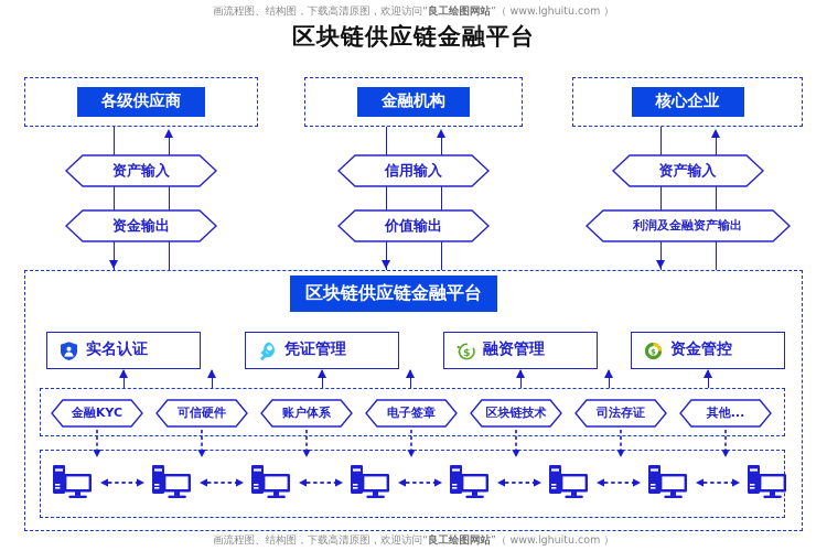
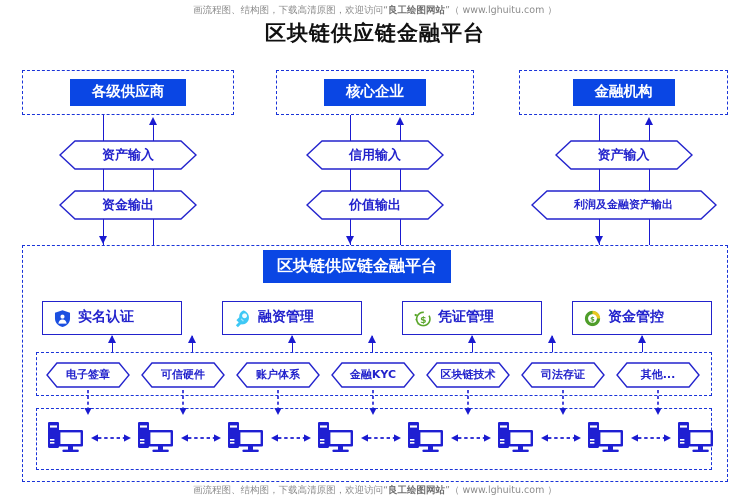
  画流程图、结构图，下载高清原图，欢迎访问“良工绘图网站”（ www.lghuitu.com ）
  区块链供应链金融平台
  各级供应商
  资产输入
  资金输出
- 金融机构
+ 核心企业
  信用输入
  价值输出
- 核心企业
+ 金融机构
  资产输入
  利润及金融资产输出
  区块链供应链金融平台
  实名认证
- 凭证管理
+ 融资管理
  $
- 融资管理
+ 凭证管理
  $
  资金管控
- 金融KYC
+ 电子签章
  可信硬件
  账户体系
- 电子签章
+ 金融KYC
  区块链技术
  司法存证
  其他...
  画流程图、结构图，下载高清原图，欢迎访问“良工绘图网站”（ www.lghuitu.com ）
